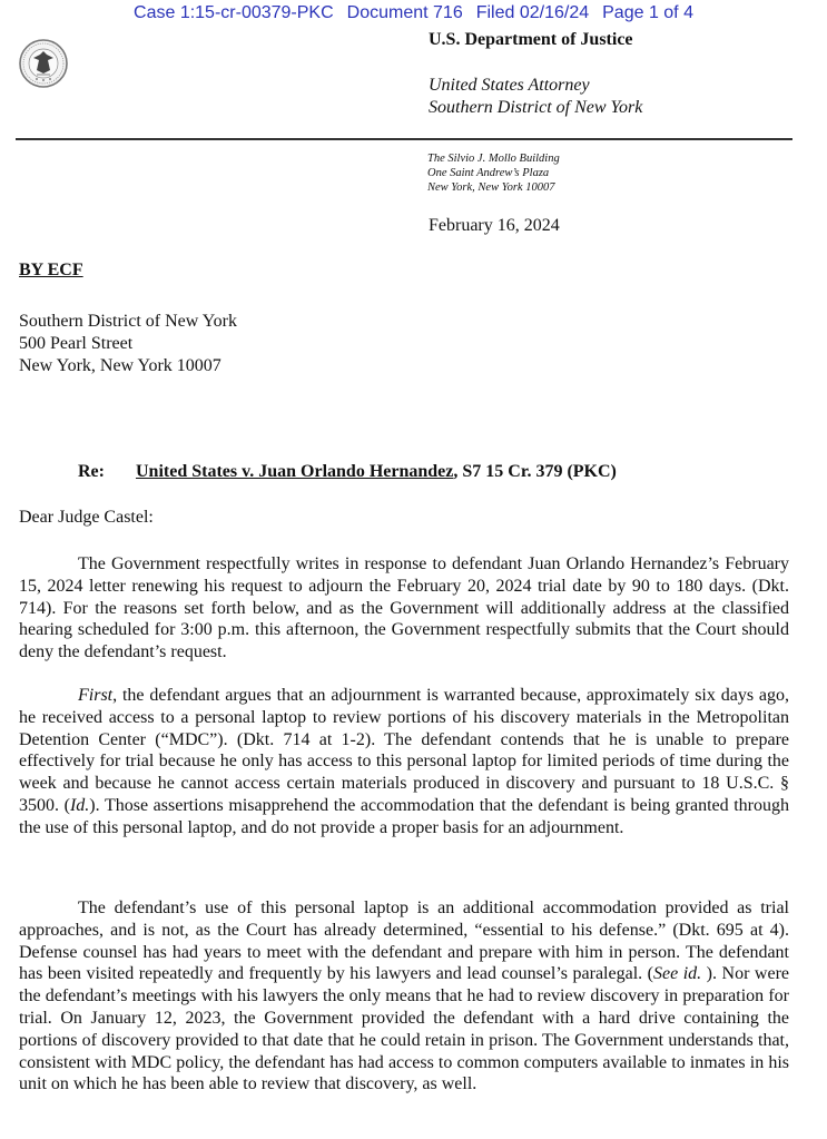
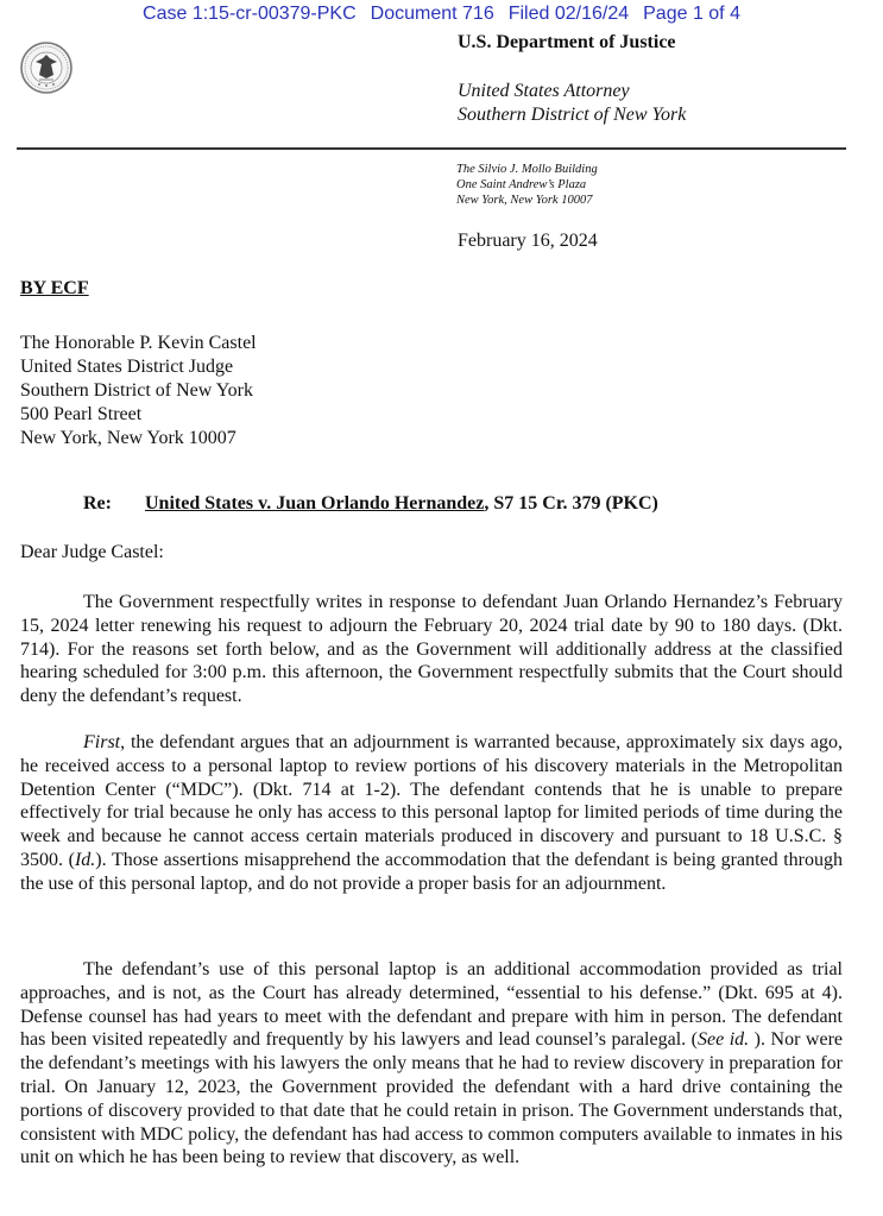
  Case 1:15-cr-00379-PKC Document 716 Filed 02/16/24 Page 1 of 4
  U.S. Department of Justice
  United States Attorney
  Southern District of New York
  The Silvio J. Mollo Building
  One Saint Andrew’s Plaza
  New York, New York 10007
  February 16, 2024
  BY ECF
+ The Honorable P. Kevin Castel
+ United States District Judge
  Southern District of New York
  500 Pearl Street
  New York, New York 10007
  Re: United States v. Juan Orlando Hernandez, S7 15 Cr. 379 (PKC)
  Dear Judge Castel:
  The Government respectfully writes in response to defendant Juan Orlando Hernandez’s February 15, 2024 letter renewing his request to adjourn the February 20, 2024 trial date by 90 to 180 days. (Dkt. 714). For the reasons set forth below, and as the Government will additionally address at the classified hearing scheduled for 3:00 p.m. this afternoon, the Government respectfully submits that the Court should deny the defendant’s request.
  First, the defendant argues that an adjournment is warranted because, approximately six days ago, he received access to a personal laptop to review portions of his discovery materials in the Metropolitan Detention Center (“MDC”). (Dkt. 714 at 1-2). The defendant contends that he is unable to prepare effectively for trial because he only has access to this personal laptop for limited periods of time during the week and because he cannot access certain materials produced in discovery and pursuant to 18 U.S.C. § 3500. (Id.). Those assertions misapprehend the accommodation that the defendant is being granted through the use of this personal laptop, and do not provide a proper basis for an adjournment.
- The defendant’s use of this personal laptop is an additional accommodation provided as trial approaches, and is not, as the Court has already determined, “essential to his defense.” (Dkt. 695 at 4). Defense counsel has had years to meet with the defendant and prepare with him in person. The defendant has been visited repeatedly and frequently by his lawyers and lead counsel’s paralegal. (See id. ). Nor were the defendant’s meetings with his lawyers the only means that he had to review discovery in preparation for trial. On January 12, 2023, the Government provided the defendant with a hard drive containing the portions of discovery provided to that date that he could retain in prison. The Government understands that, consistent with MDC policy, the defendant has had access to common computers available to inmates in his unit on which he has been able to review that discovery, as well.
+ The defendant’s use of this personal laptop is an additional accommodation provided as trial approaches, and is not, as the Court has already determined, “essential to his defense.” (Dkt. 695 at 4). Defense counsel has had years to meet with the defendant and prepare with him in person. The defendant has been visited repeatedly and frequently by his lawyers and lead counsel’s paralegal. (See id. ). Nor were the defendant’s meetings with his lawyers the only means that he had to review discovery in preparation for trial. On January 12, 2023, the Government provided the defendant with a hard drive containing the portions of discovery provided to that date that he could retain in prison. The Government understands that, consistent with MDC policy, the defendant has had access to common computers available to inmates in his unit on which he has been being to review that discovery, as well.
